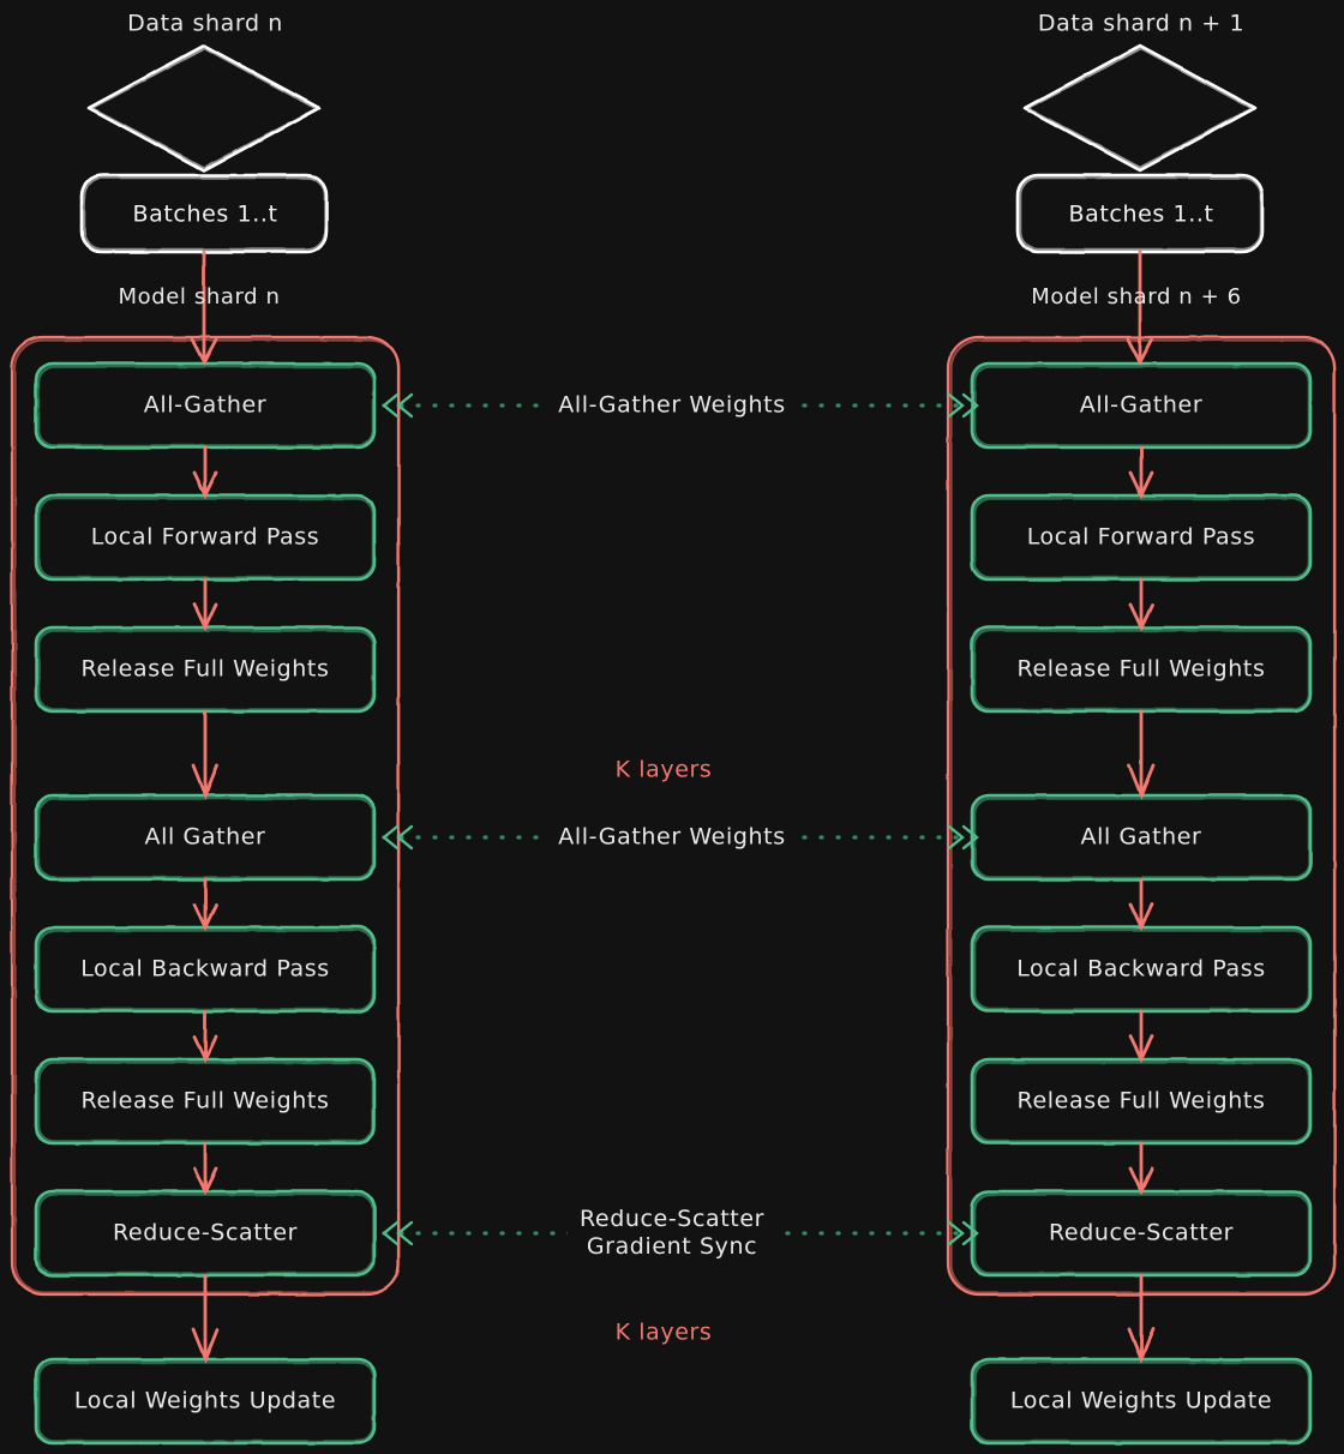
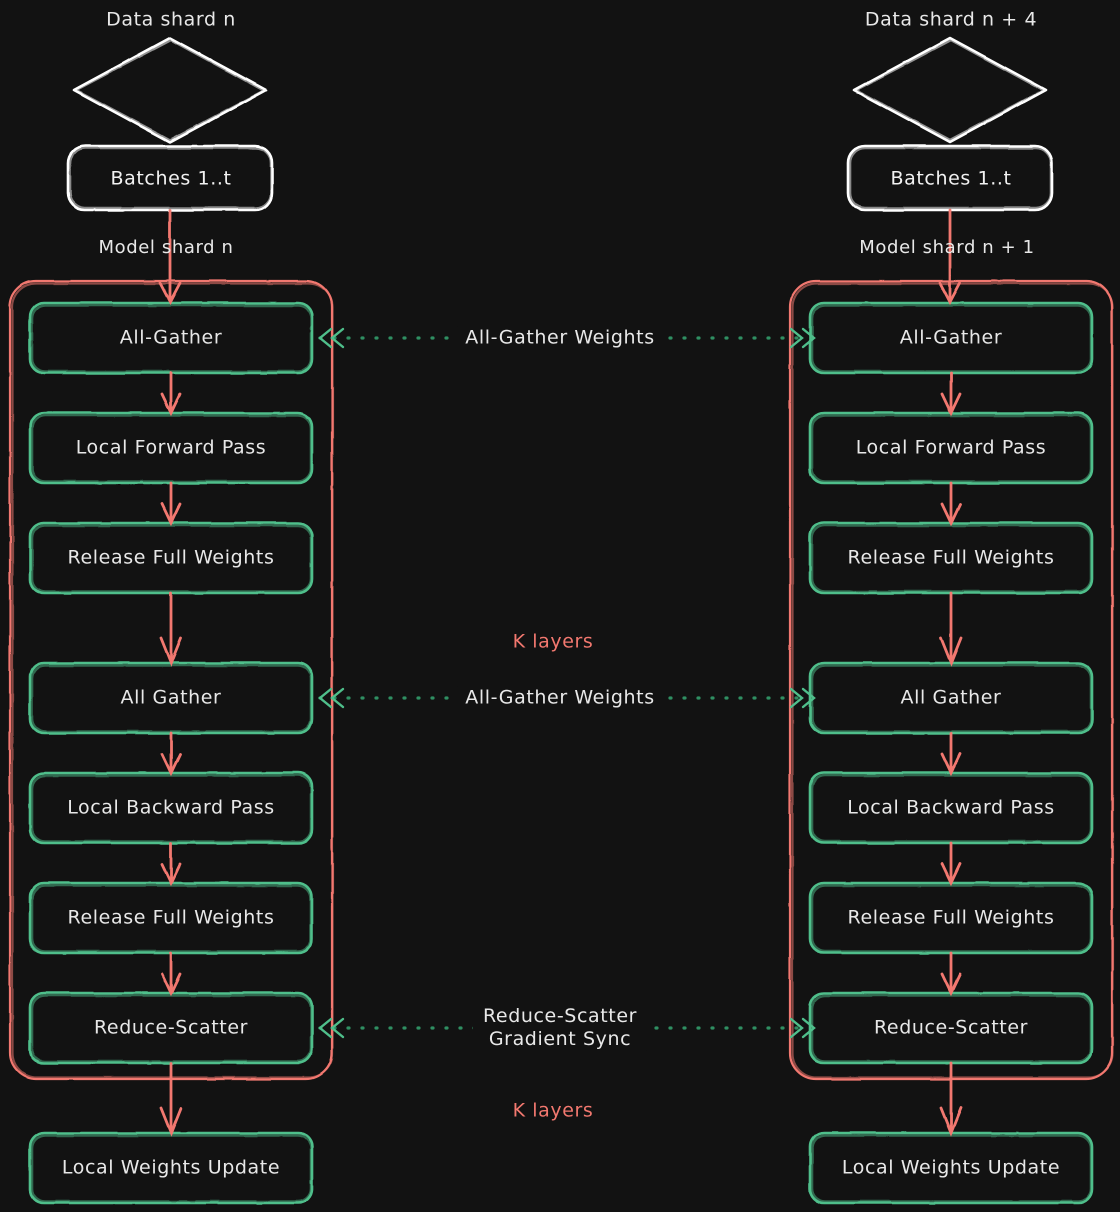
  Data shard n
  Batches 1..t
  Model shard n
  All-Gather
  Local Forward Pass
  Release Full Weights
  All Gather
  Local Backward Pass
  Release Full Weights
  Reduce-Scatter
  Local Weights Update
- Data shard n + 1
+ Data shard n + 4
  Batches 1..t
- Model shard n + 6
+ Model shard n + 1
  All-Gather
  Local Forward Pass
  Release Full Weights
  All Gather
  Local Backward Pass
  Release Full Weights
  Reduce-Scatter
  Local Weights Update
  All-Gather Weights
  All-Gather Weights
  Reduce-Scatter
  Gradient Sync
  K layers
  K layers
